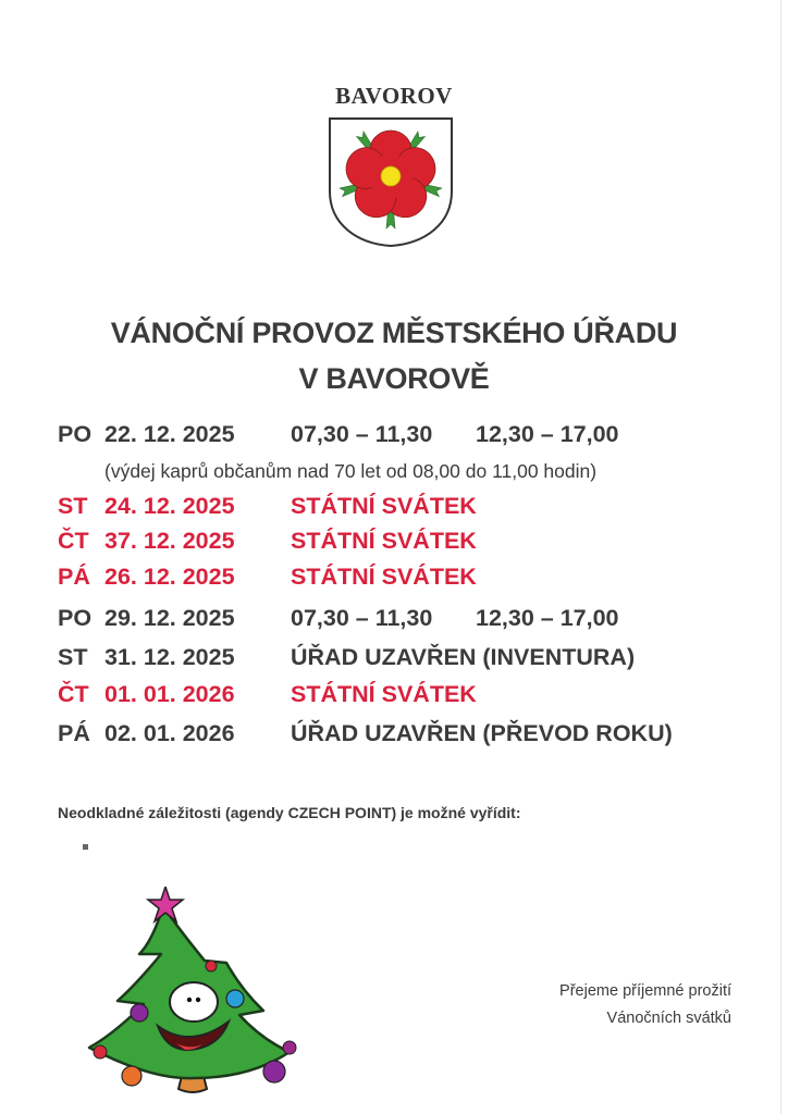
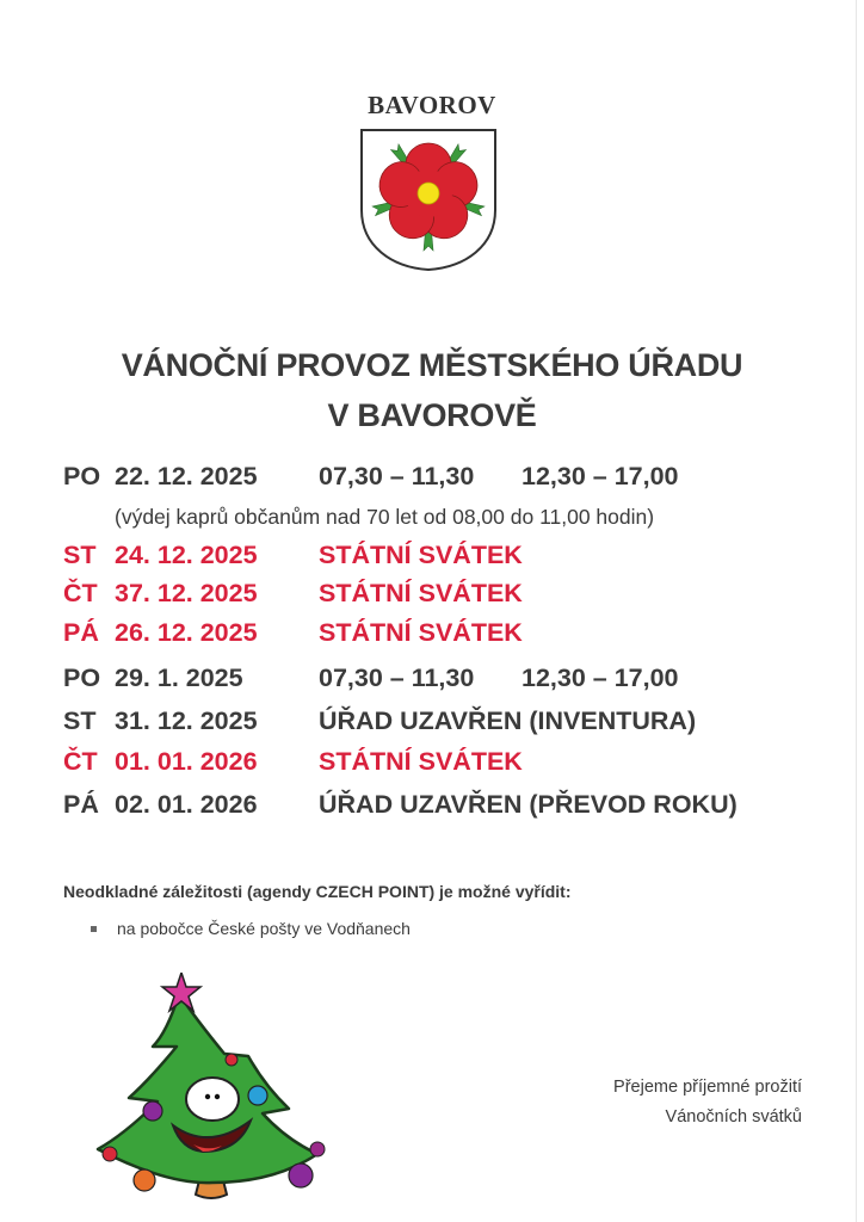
  BAVOROV
  VÁNOČNÍ PROVOZ MĚSTSKÉHO ÚŘADU
  V BAVOROVĚ
  PO
  22. 12. 2025
  07,30 – 11,30
  12,30 – 17,00
  (výdej kaprů občanům nad 70 let od 08,00 do 11,00 hodin)
  ST
  24. 12. 2025
  STÁTNÍ SVÁTEK
  ČT
  37. 12. 2025
  STÁTNÍ SVÁTEK
  PÁ
  26. 12. 2025
  STÁTNÍ SVÁTEK
  PO
- 29. 12. 2025
+ 29. 1. 2025
  07,30 – 11,30
  12,30 – 17,00
  ST
  31. 12. 2025
  ÚŘAD UZAVŘEN (INVENTURA)
  ČT
  01. 01. 2026
  STÁTNÍ SVÁTEK
  PÁ
  02. 01. 2026
  ÚŘAD UZAVŘEN (PŘEVOD ROKU)
  Neodkladné záležitosti (agendy CZECH POINT) je možné vyřídit:
+ na pobočce České pošty ve Vodňanech
  Přejeme příjemné prožití
  Vánočních svátků
